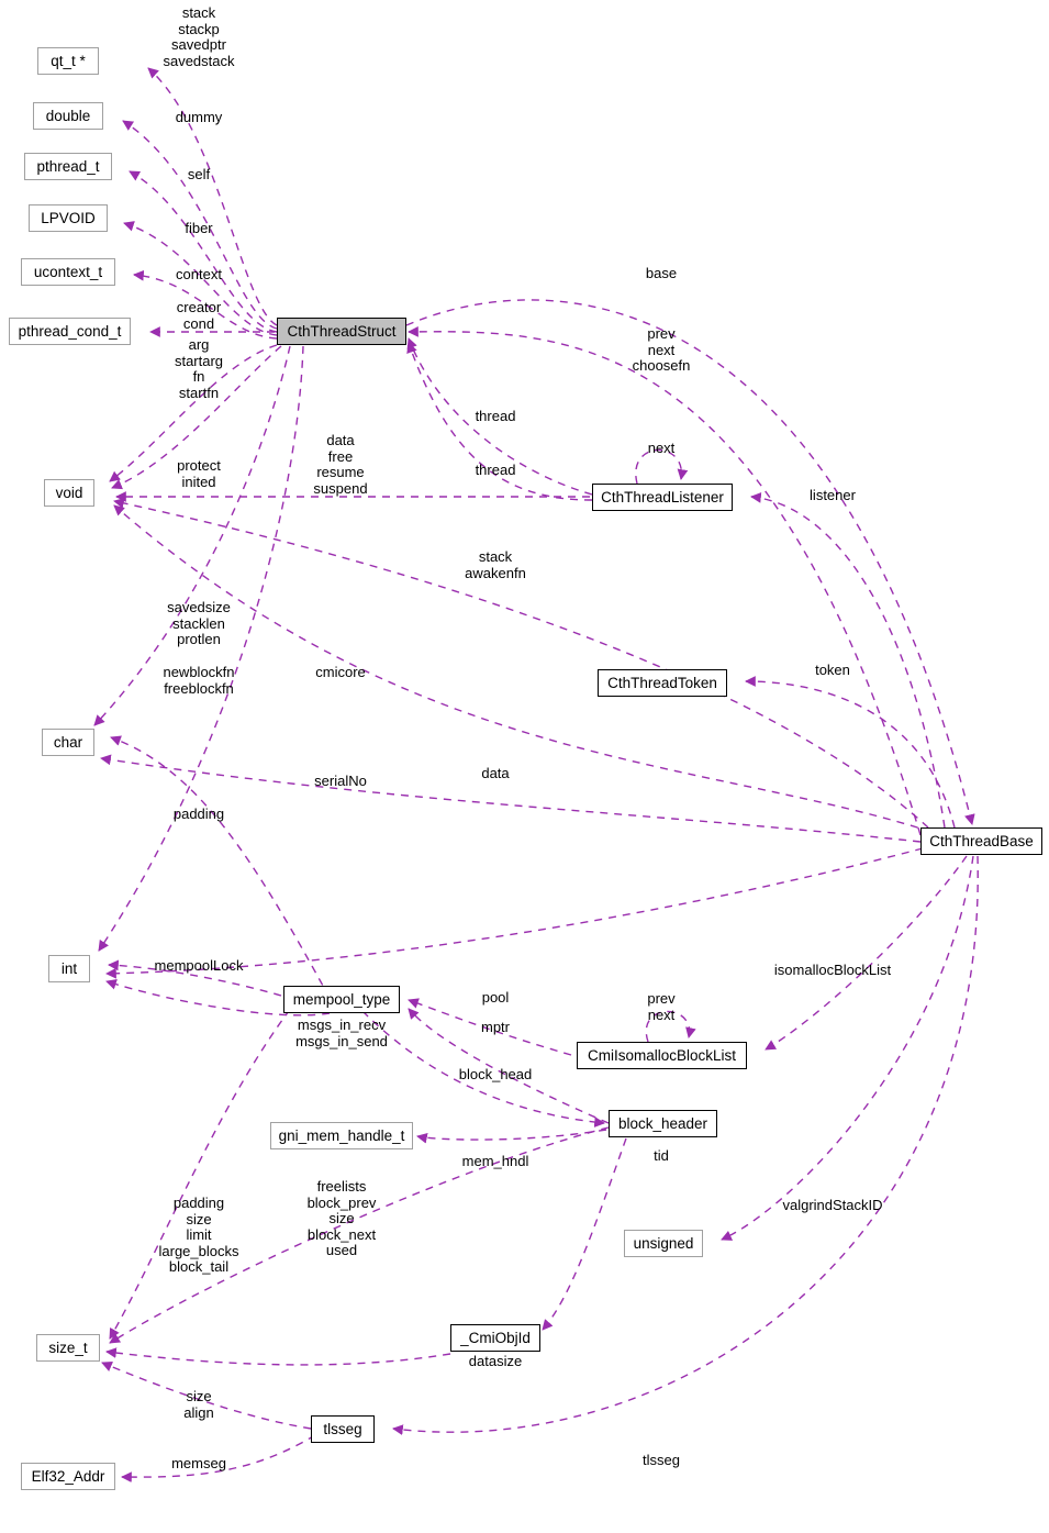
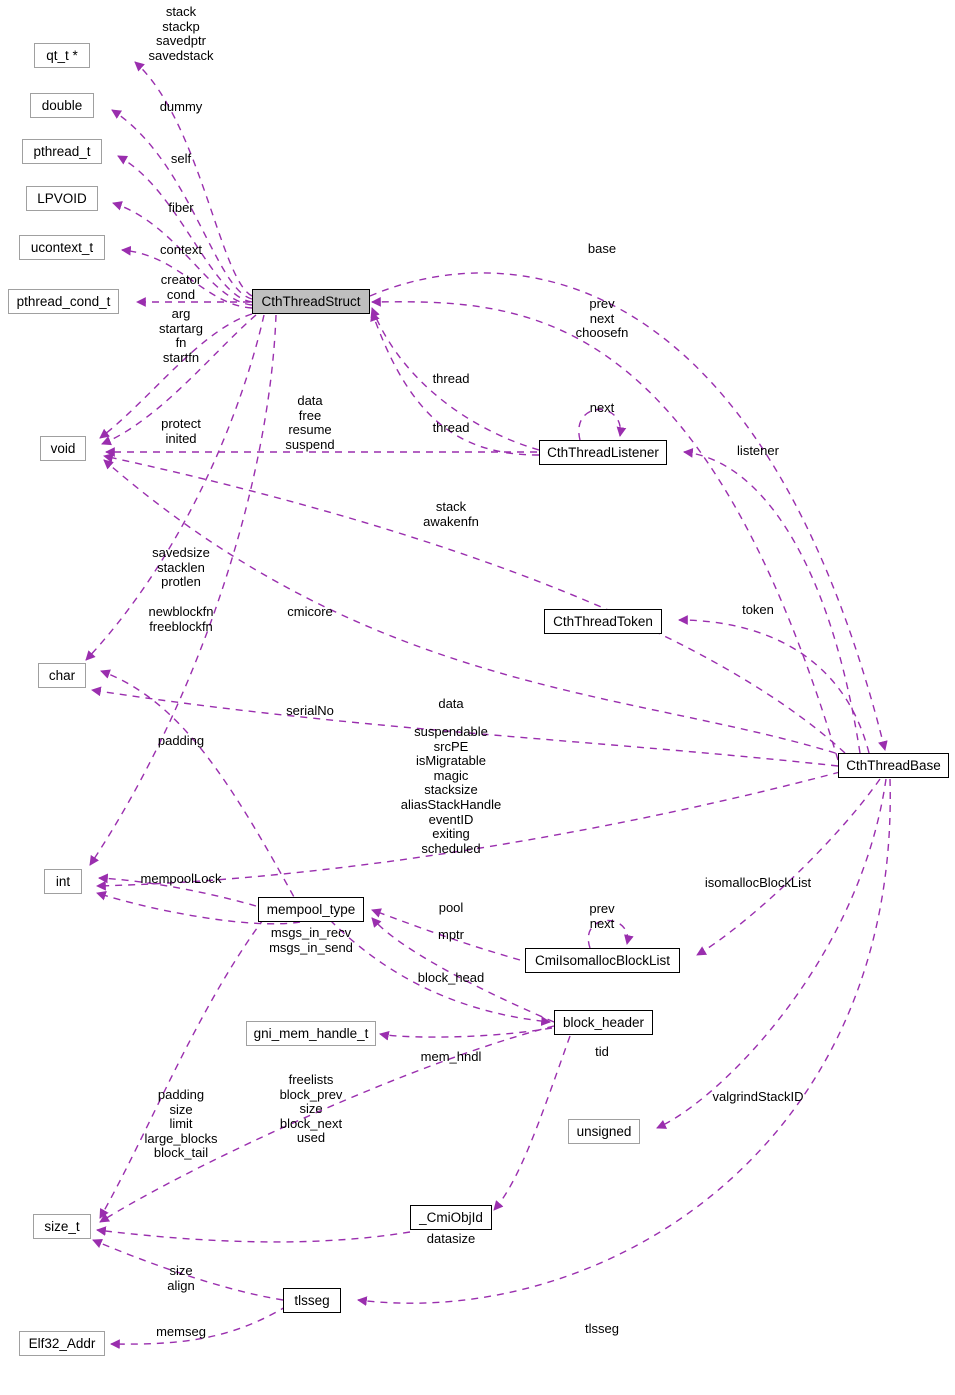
  qt_t *
  double
  pthread_t
  LPVOID
  ucontext_t
  pthread_cond_t
  void
  char
  int
  size_t
  Elf32_Addr
  CthThreadStruct
  mempool_type
  gni_mem_handle_t
  tlsseg
  _CmiObjId
  CthThreadListener
  CthThreadToken
  CmiIsomallocBlockList
  block_header
  unsigned
  CthThreadBase
  stack
  stackp
  savedptr
  savedstack
  dummy
  self
  fiber
  context
  creator
  cond
  arg
  startarg
  fn
  startfn
  protect
  inited
  data
  free
  resume
  suspend
  thread
  thread
  next
  base
  prev
  next
  choosefn
  listener
  stack
  awakenfn
  savedsize
  stacklen
  protlen
  newblockfn
  freeblockfn
  cmicore
  token
  data
  serialNo
+ suspendable
+ srcPE
+ isMigratable
+ magic
+ stacksize
+ aliasStackHandle
+ eventID
+ exiting
+ scheduled
  padding
  mempoolLock
  isomallocBlockList
  pool
  prev
  next
  msgs_in_recv
  msgs_in_send
  mptr
  block_head
  mem_hndl
  tid
  valgrindStackID
  padding
  size
  limit
  large_blocks
  block_tail
  freelists
  block_prev
  size
  block_next
  used
  datasize
  size
  align
  memseg
  tlsseg
